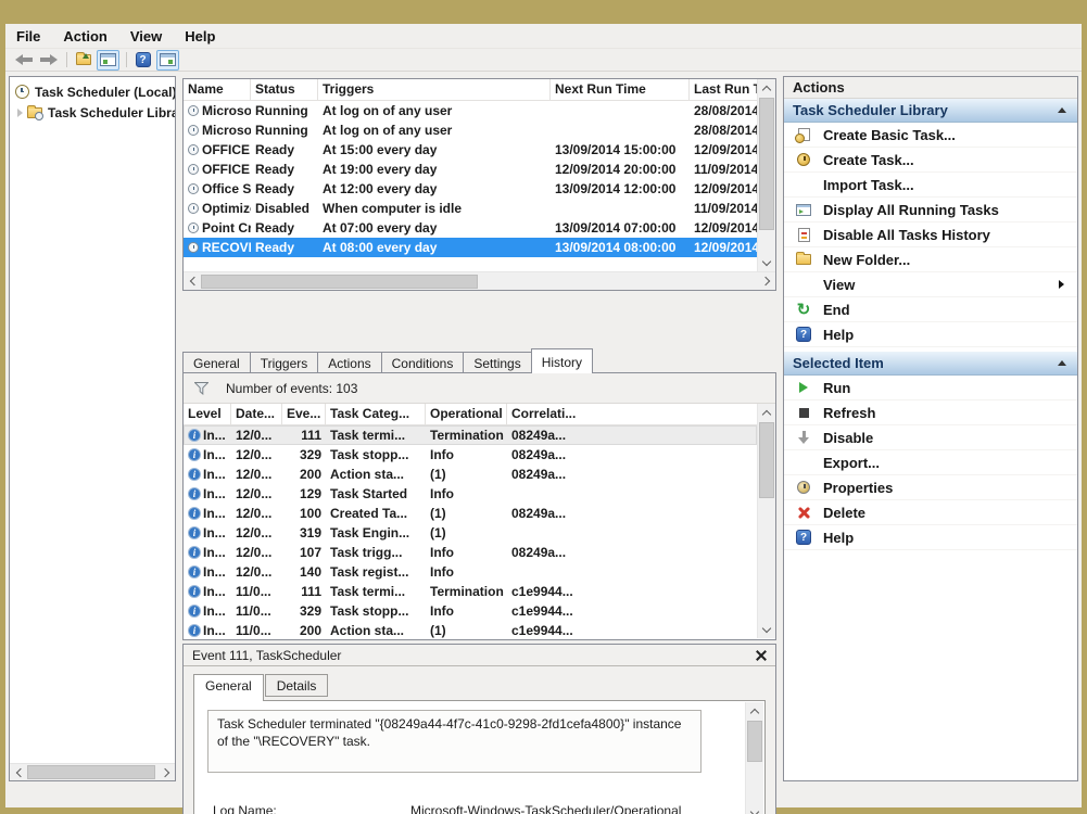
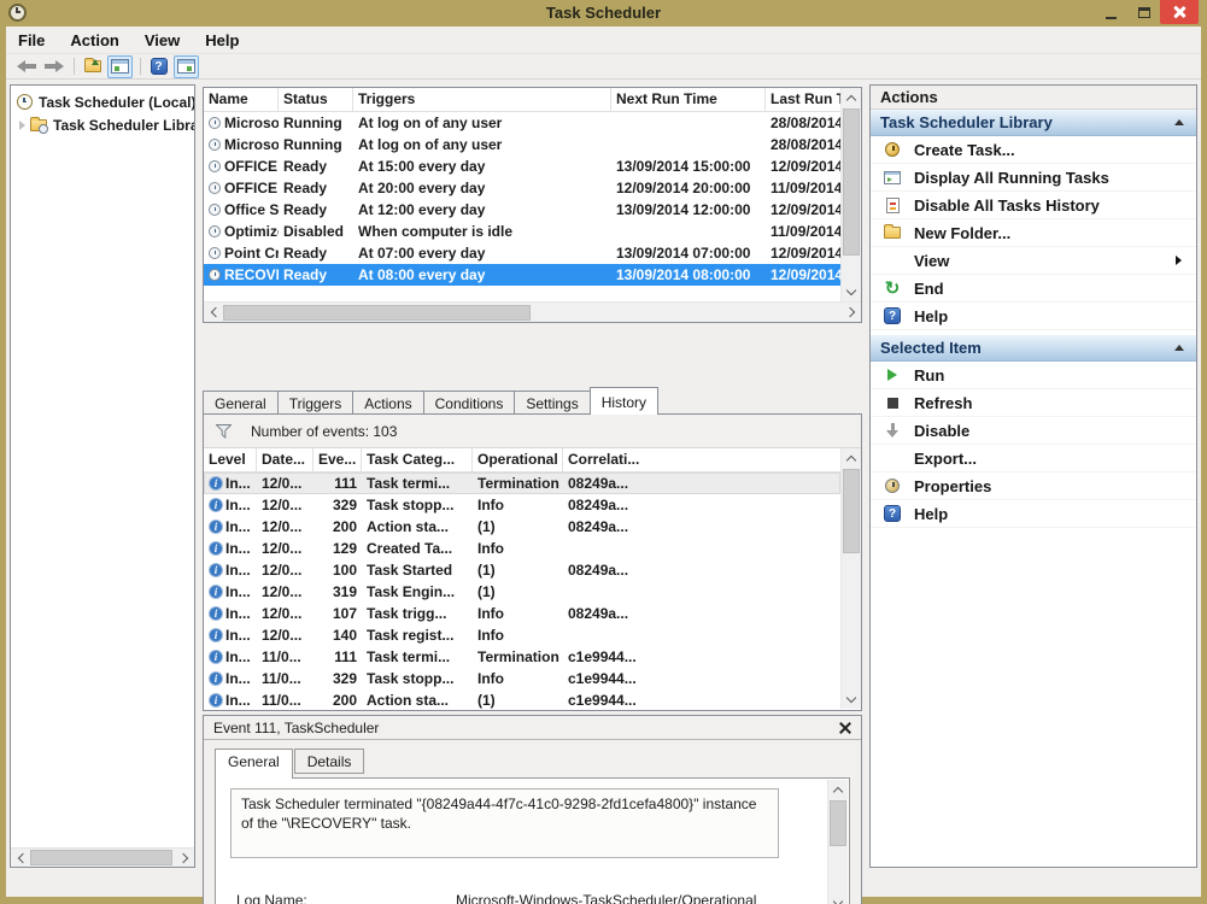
+ Task Scheduler
  File
  Action
  View
  Help
  Task Scheduler (Local)
  Task Scheduler Libr
  Name
  Status
  Triggers
  Next Run Time
  Running
  At log on of any user
  28/08/2014
  Running
  At log on of any user
  28/08/2014
  Ready
  At 15:00 every day
  13/09/2014 15:00:00
  12/09/2014
  Ready
- At 19:00 every day
+ At 20:00 every day
  12/09/2014 20:00:00
  11/09/2014
  Ready
  At 12:00 every day
  13/09/2014 12:00:00
  12/09/2014
  Disabled
  When computer is idle
  11/09/2014
  Ready
  At 07:00 every day
  13/09/2014 07:00:00
  12/09/2014
  Ready
  At 08:00 every day
  13/09/2014 08:00:00
  12/09/2014
  General
  Triggers
  Actions
  Conditions
  Settings
  History
  Number of events: 103
  Level
  Date...
  Eve...
  Task Categ...
  Operational
  Correlati...
  In...
  12/0...
  111
  Task termi...
  Termination
  08249a...
  In...
  12/0...
  329
  Task stopp...
  Info
  08249a...
  In...
  12/0...
  200
  Action sta...
  (1)
  08249a...
  In...
  12/0...
  129
- Task Started
+ Created Ta...
  Info
  In...
  12/0...
  100
- Created Ta...
+ Task Started
  (1)
  08249a...
  In...
  12/0...
  319
  Task Engin...
  (1)
  In...
  12/0...
  107
  Task trigg...
  Info
  08249a...
  In...
  12/0...
  140
  Task regist...
  Info
  In...
  11/0...
  111
  Task termi...
  Termination
  c1e9944...
  In...
  11/0...
  329
  Task stopp...
  Info
  c1e9944...
  In...
  11/0...
  200
  Action sta...
  (1)
  c1e9944...
  Event 111, TaskScheduler
  General
  Details
  Task Scheduler terminated "{08249a44-4f7c-41c0-9298-2fd1cefa4800}" instance of the "\RECOVERY" task.
  Log Name:
  Microsoft-Windows-TaskScheduler/Operational
  Actions
  Task Scheduler Library
- Create Basic Task...
  Create Task...
- Import Task...
  Display All Running Tasks
  Disable All Tasks History
  New Folder...
  View
  End
  Help
  Selected Item
  Run
  Refresh
  Disable
  Export...
  Properties
- Delete
  Help
